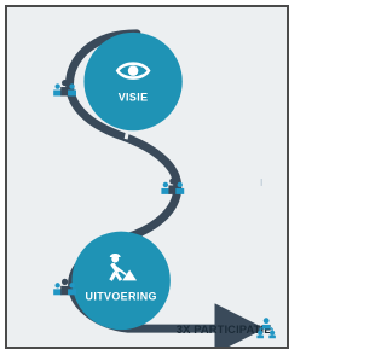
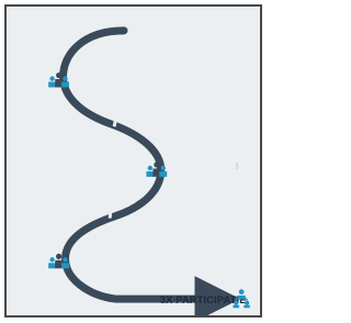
- VISIE
- UITVOERING
  3X PARTICIPATIE
